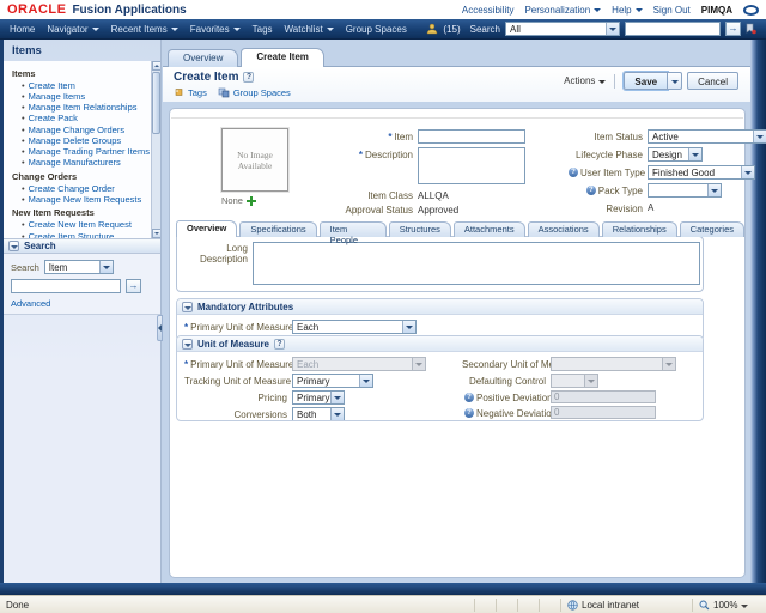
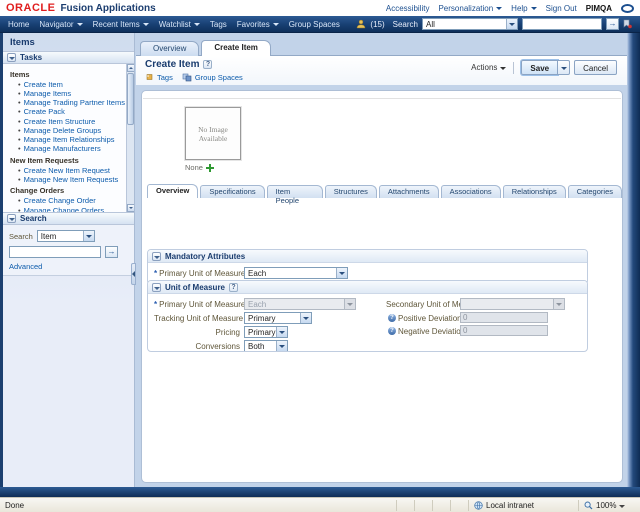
  ORACLE
  Fusion Applications
  Accessibility
  Personalization
  Help
  Sign Out
  PIMQA
  Home
  Navigator
  Recent Items
- Favorites
+ Watchlist
  Tags
- Watchlist
+ Favorites
  Group Spaces
  (15)
  Search
  All
  →
  Items
+ Tasks
  Items
  Create Item
  Manage Items
- Manage Item Relationships
+ Manage Trading Partner Items
  Create Pack
- Manage Change Orders
+ Create Item Structure
  Manage Delete Groups
- Manage Trading Partner Items
+ Manage Item Relationships
  Manage Manufacturers
- Change Orders
+ New Item Requests
- Create Change Order
+ Create New Item Request
  Manage New Item Requests
- New Item Requests
+ Change Orders
- Create New Item Request
+ Create Change Order
- Create Item Structure
+ Manage Change Orders
  Search
  Search
  Item
  →
  Advanced
  Overview
  Create Item
  Create Item
  Tags
  Group Spaces
  Actions
  Save
  Cancel
  No Image Available
  None
- * Item
- * Description
- Item Class
- ALLQA
- Approval Status
- Approved
- Item Status
- Active
- Lifecycle Phase
- Design
- User Item Type
- Finished Good
- Pack Type
- Revision
- A
  Overview
  Specifications
  Item People
  Structures
  Attachments
  Associations
  Relationships
  Categories
- Long Description
  Mandatory Attributes
  * Primary Unit of Measur
  Each
  Unit of Measure
  * Primary Unit of Measur
  Each
  Tracking Unit of Measure
  Primary
  Pricing
  Primary
  Conversions
  Both
  Secondary Unit of M
- Defaulting Control
  0
  0
  Done
  Local intranet
  100%
